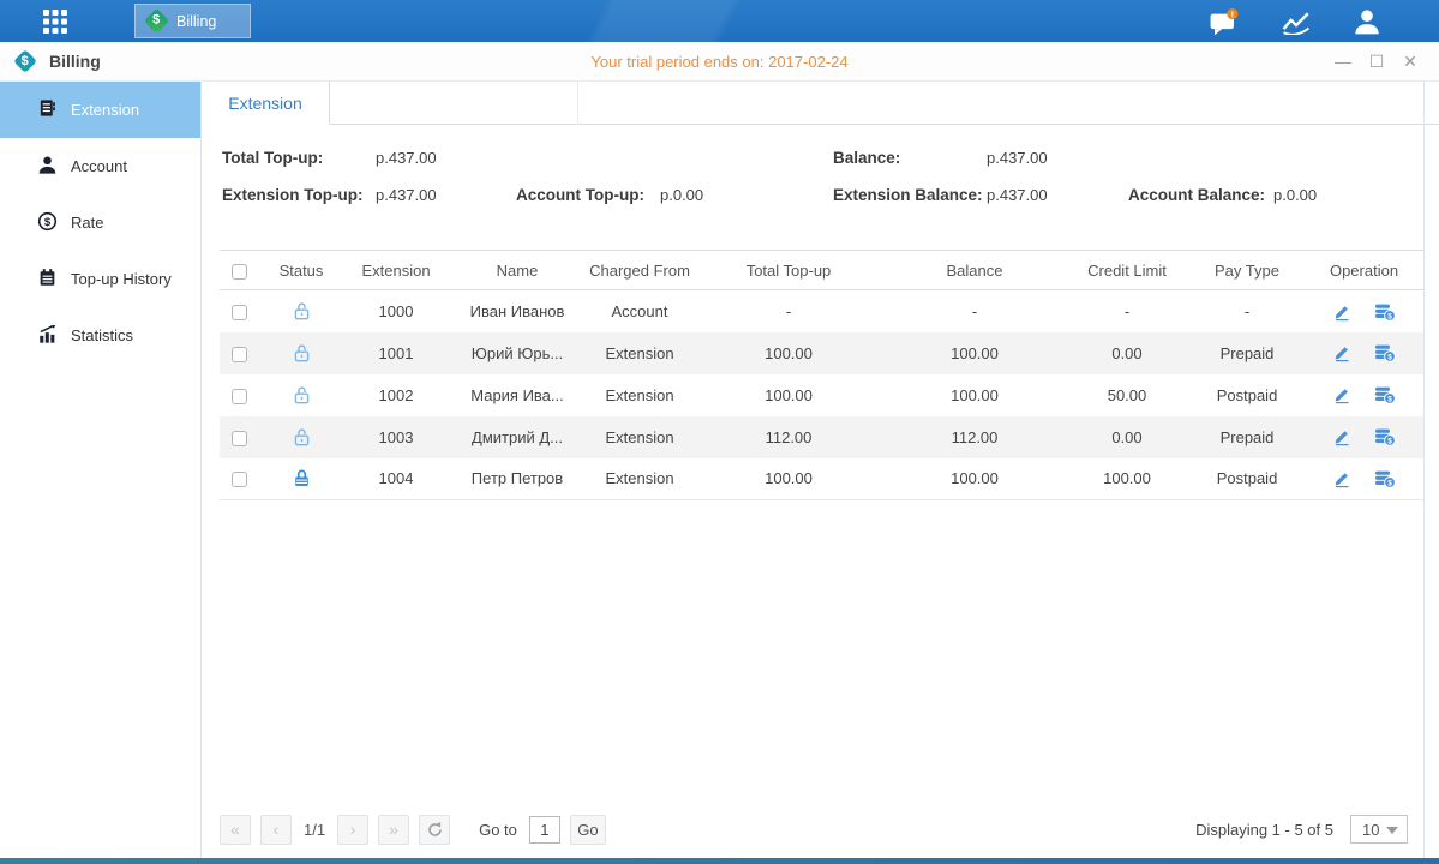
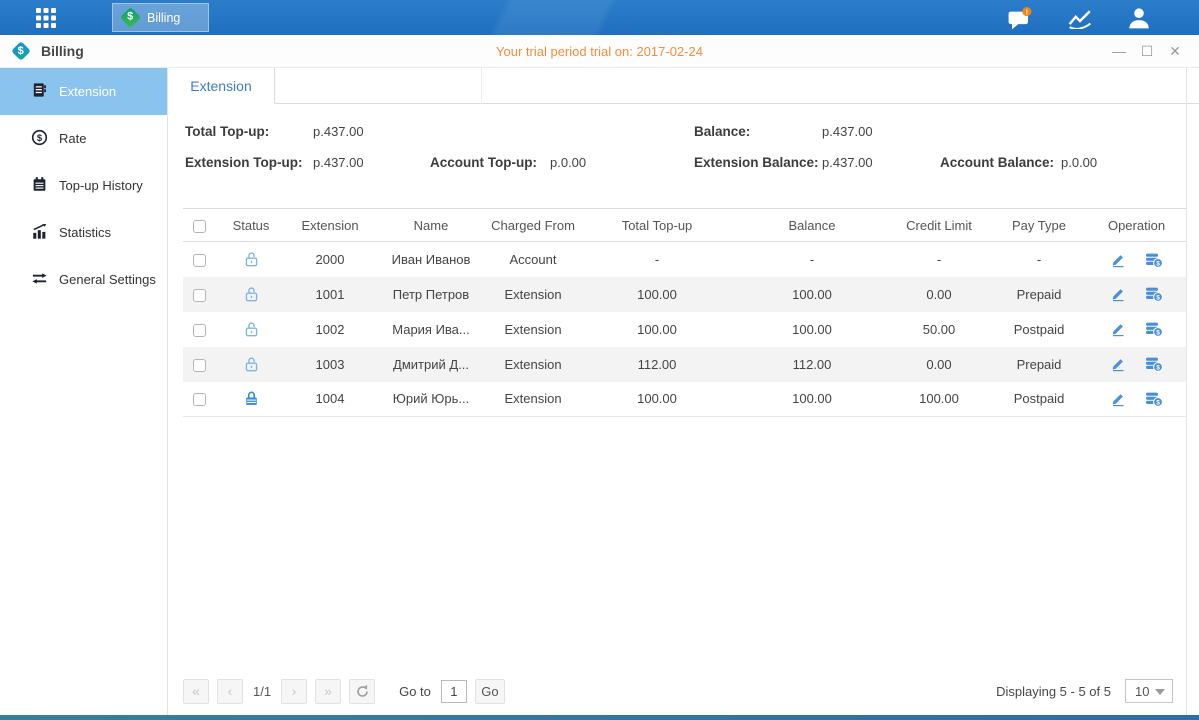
  Billing
  !
  Billing
- Your trial period ends on: 2017-02-24
+ Your trial period trial on: 2017-02-24
  —
  ☐
  ✕
  Extension
- Account
  $
  Rate
  Top-up History
  Statistics
+ General Settings
  Extension
  Total Top-up:
  p.437.00
  Balance:
  p.437.00
  Extension Top-up:
  p.437.00
  Account Top-up:
  p.0.00
  Extension Balance:
  p.437.00
  Account Balance:
  p.0.00
  	Status	Extension	Name	Charged From	Total Top-up	Balance	Credit Limit	Pay Type	Operation
- 		1000	Иван Иванов	Account	-	-	-	-
+ 		2000	Иван Иванов	Account	-	-	-	-
- 		1001	Юрий Юрь...	Extension	100.00	100.00	0.00	Prepaid
+ 		1001	Петр Петров	Extension	100.00	100.00	0.00	Prepaid
  		1002	Мария Ива...	Extension	100.00	100.00	50.00	Postpaid
  		1003	Дмитрий Д...	Extension	112.00	112.00	0.00	Prepaid
- 		1004	Петр Петров	Extension	100.00	100.00	100.00	Postpaid
+ 		1004	Юрий Юрь...	Extension	100.00	100.00	100.00	Postpaid
  «
  ‹
  1/1
  ›
  »
  Go to
  1
  Go
- Displaying 1 - 5 of 5
+ Displaying 5 - 5 of 5
  10
